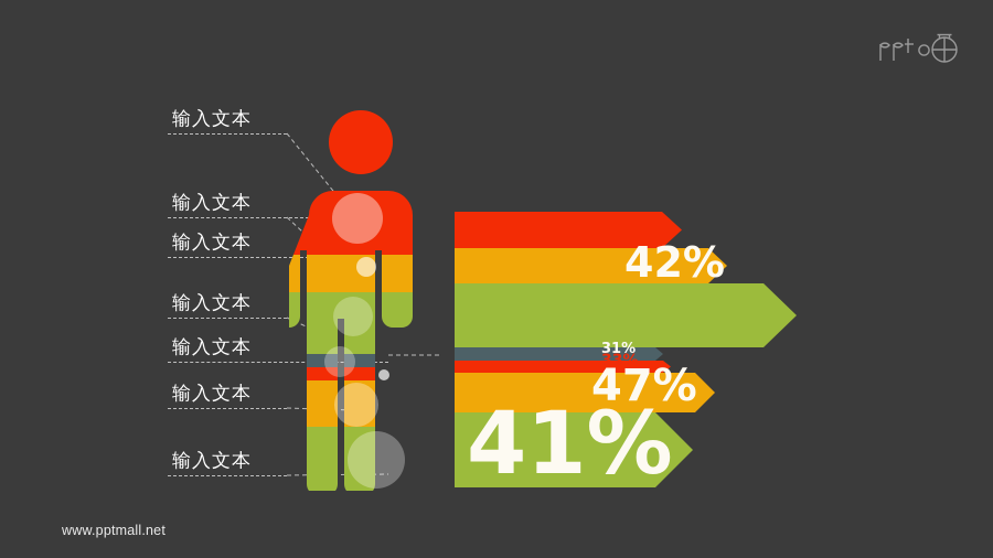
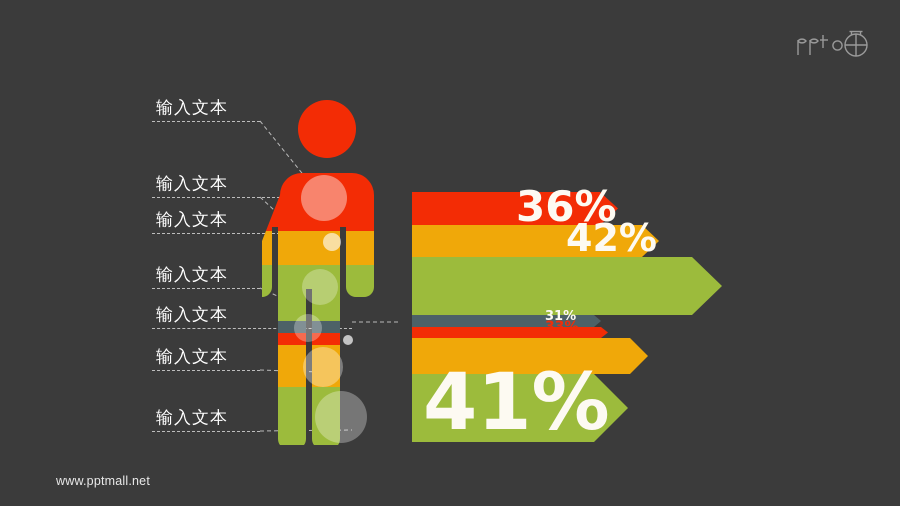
  输入文本
  输入文本
  输入文本
  输入文本
  输入文本
  输入文本
  输入文本
+ 36%
  42%
  31%
  33%
- 47%
  41%
  www.pptmall.net
